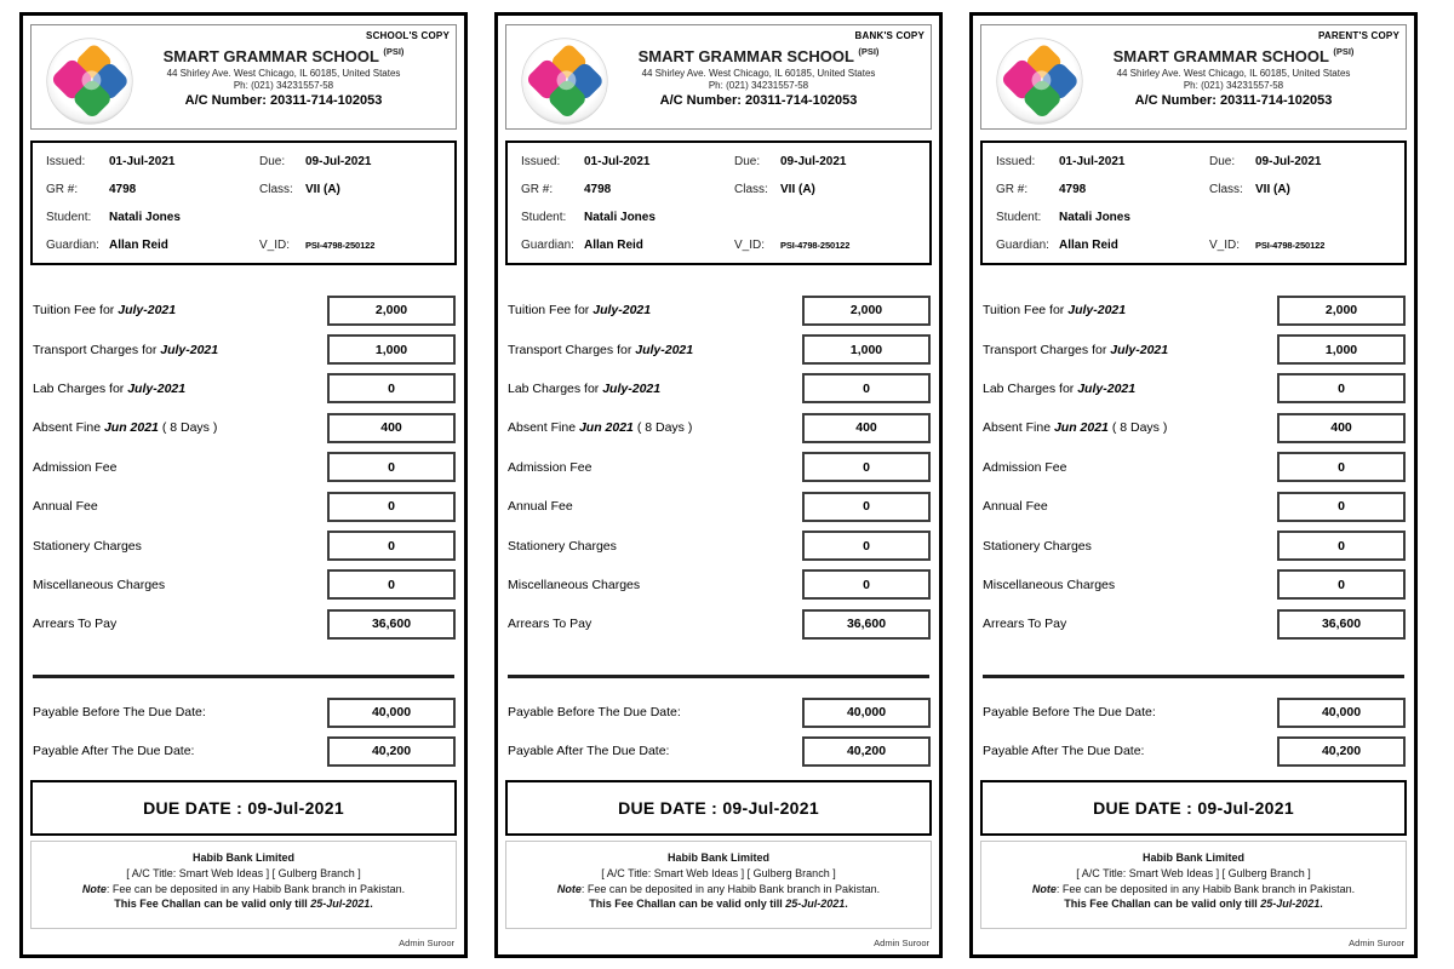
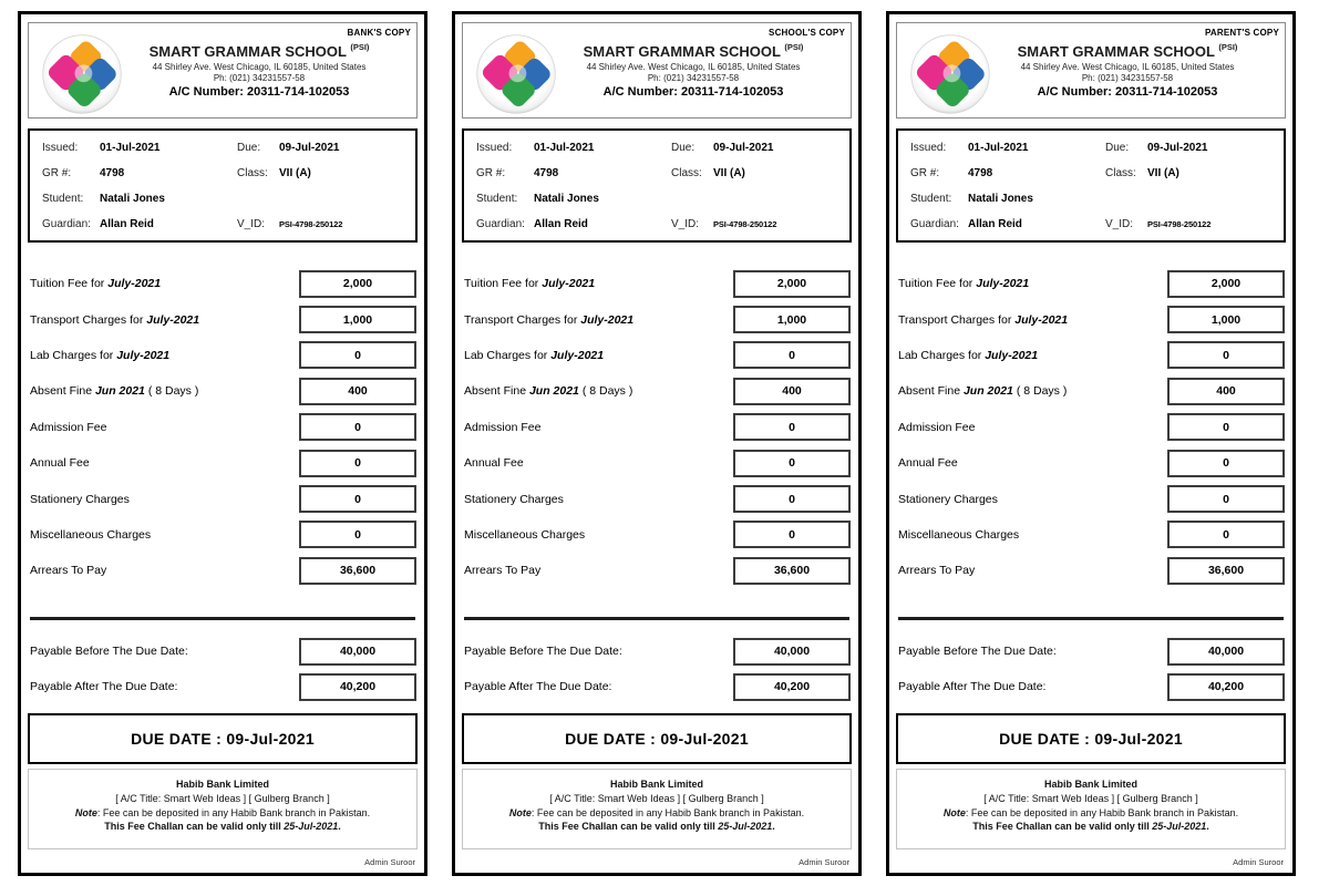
- SCHOOL'S COPY
+ BANK'S COPY
  SMART GRAMMAR SCHOOL (PSI)
  44 Shirley Ave. West Chicago, IL 60185, United States
  Ph: (021) 34231557-58
  A/C Number: 20311-714-102053
  Issued:
  01-Jul-2021
  Due:
  09-Jul-2021
  GR #:
  4798
  Class:
  VII (A)
  Student:
  Natali Jones
  Guardian:
  Allan Reid
  V_ID:
  PSI-4798-250122
  Tuition Fee for July-2021
  2,000
  Transport Charges for July-2021
  1,000
  Lab Charges for July-2021
  0
  Absent Fine Jun 2021 ( 8 Days )
  400
  Admission Fee
  0
  Annual Fee
  0
  Stationery Charges
  0
  Miscellaneous Charges
  0
  Arrears To Pay
  36,600
  Payable Before The Due Date:
  40,000
  Payable After The Due Date:
  40,200
  DUE DATE : 09-Jul-2021
  Habib Bank Limited
  [ A/C Title: Smart Web Ideas ] [ Gulberg Branch ]
  Note: Fee can be deposited in any Habib Bank branch in Pakistan.
  This Fee Challan can be valid only till 25-Jul-2021.
  Admin Suroor
- BANK'S COPY
+ SCHOOL'S COPY
  SMART GRAMMAR SCHOOL (PSI)
  44 Shirley Ave. West Chicago, IL 60185, United States
  Ph: (021) 34231557-58
  A/C Number: 20311-714-102053
  Issued:
  01-Jul-2021
  Due:
  09-Jul-2021
  GR #:
  4798
  Class:
  VII (A)
  Student:
  Natali Jones
  Guardian:
  Allan Reid
  V_ID:
  PSI-4798-250122
  Tuition Fee for July-2021
  2,000
  Transport Charges for July-2021
  1,000
  Lab Charges for July-2021
  0
  Absent Fine Jun 2021 ( 8 Days )
  400
  Admission Fee
  0
  Annual Fee
  0
  Stationery Charges
  0
  Miscellaneous Charges
  0
  Arrears To Pay
  36,600
  Payable Before The Due Date:
  40,000
  Payable After The Due Date:
  40,200
  DUE DATE : 09-Jul-2021
  Habib Bank Limited
  [ A/C Title: Smart Web Ideas ] [ Gulberg Branch ]
  Note: Fee can be deposited in any Habib Bank branch in Pakistan.
  This Fee Challan can be valid only till 25-Jul-2021.
  Admin Suroor
  PARENT'S COPY
  SMART GRAMMAR SCHOOL (PSI)
  44 Shirley Ave. West Chicago, IL 60185, United States
  Ph: (021) 34231557-58
  A/C Number: 20311-714-102053
  Issued:
  01-Jul-2021
  Due:
  09-Jul-2021
  GR #:
  4798
  Class:
  VII (A)
  Student:
  Natali Jones
  Guardian:
  Allan Reid
  V_ID:
  PSI-4798-250122
  Tuition Fee for July-2021
  2,000
  Transport Charges for July-2021
  1,000
  Lab Charges for July-2021
  0
  Absent Fine Jun 2021 ( 8 Days )
  400
  Admission Fee
  0
  Annual Fee
  0
  Stationery Charges
  0
  Miscellaneous Charges
  0
  Arrears To Pay
  36,600
  Payable Before The Due Date:
  40,000
  Payable After The Due Date:
  40,200
  DUE DATE : 09-Jul-2021
  Habib Bank Limited
  [ A/C Title: Smart Web Ideas ] [ Gulberg Branch ]
  Note: Fee can be deposited in any Habib Bank branch in Pakistan.
  This Fee Challan can be valid only till 25-Jul-2021.
  Admin Suroor
